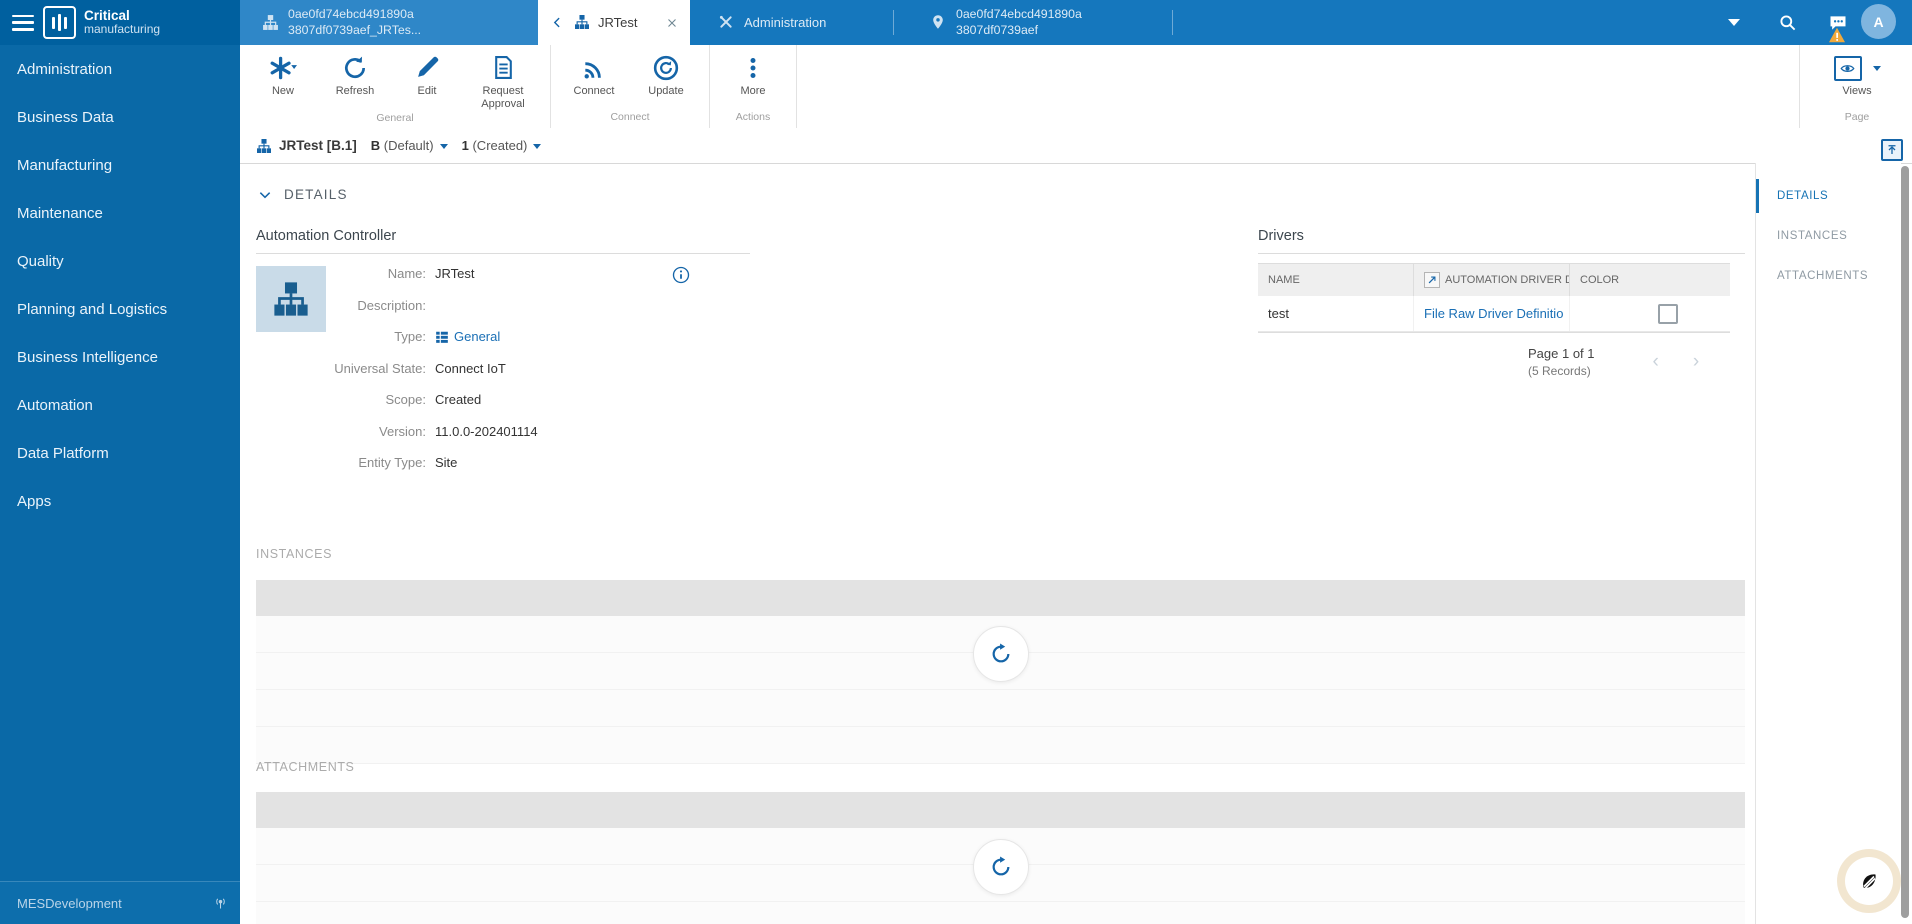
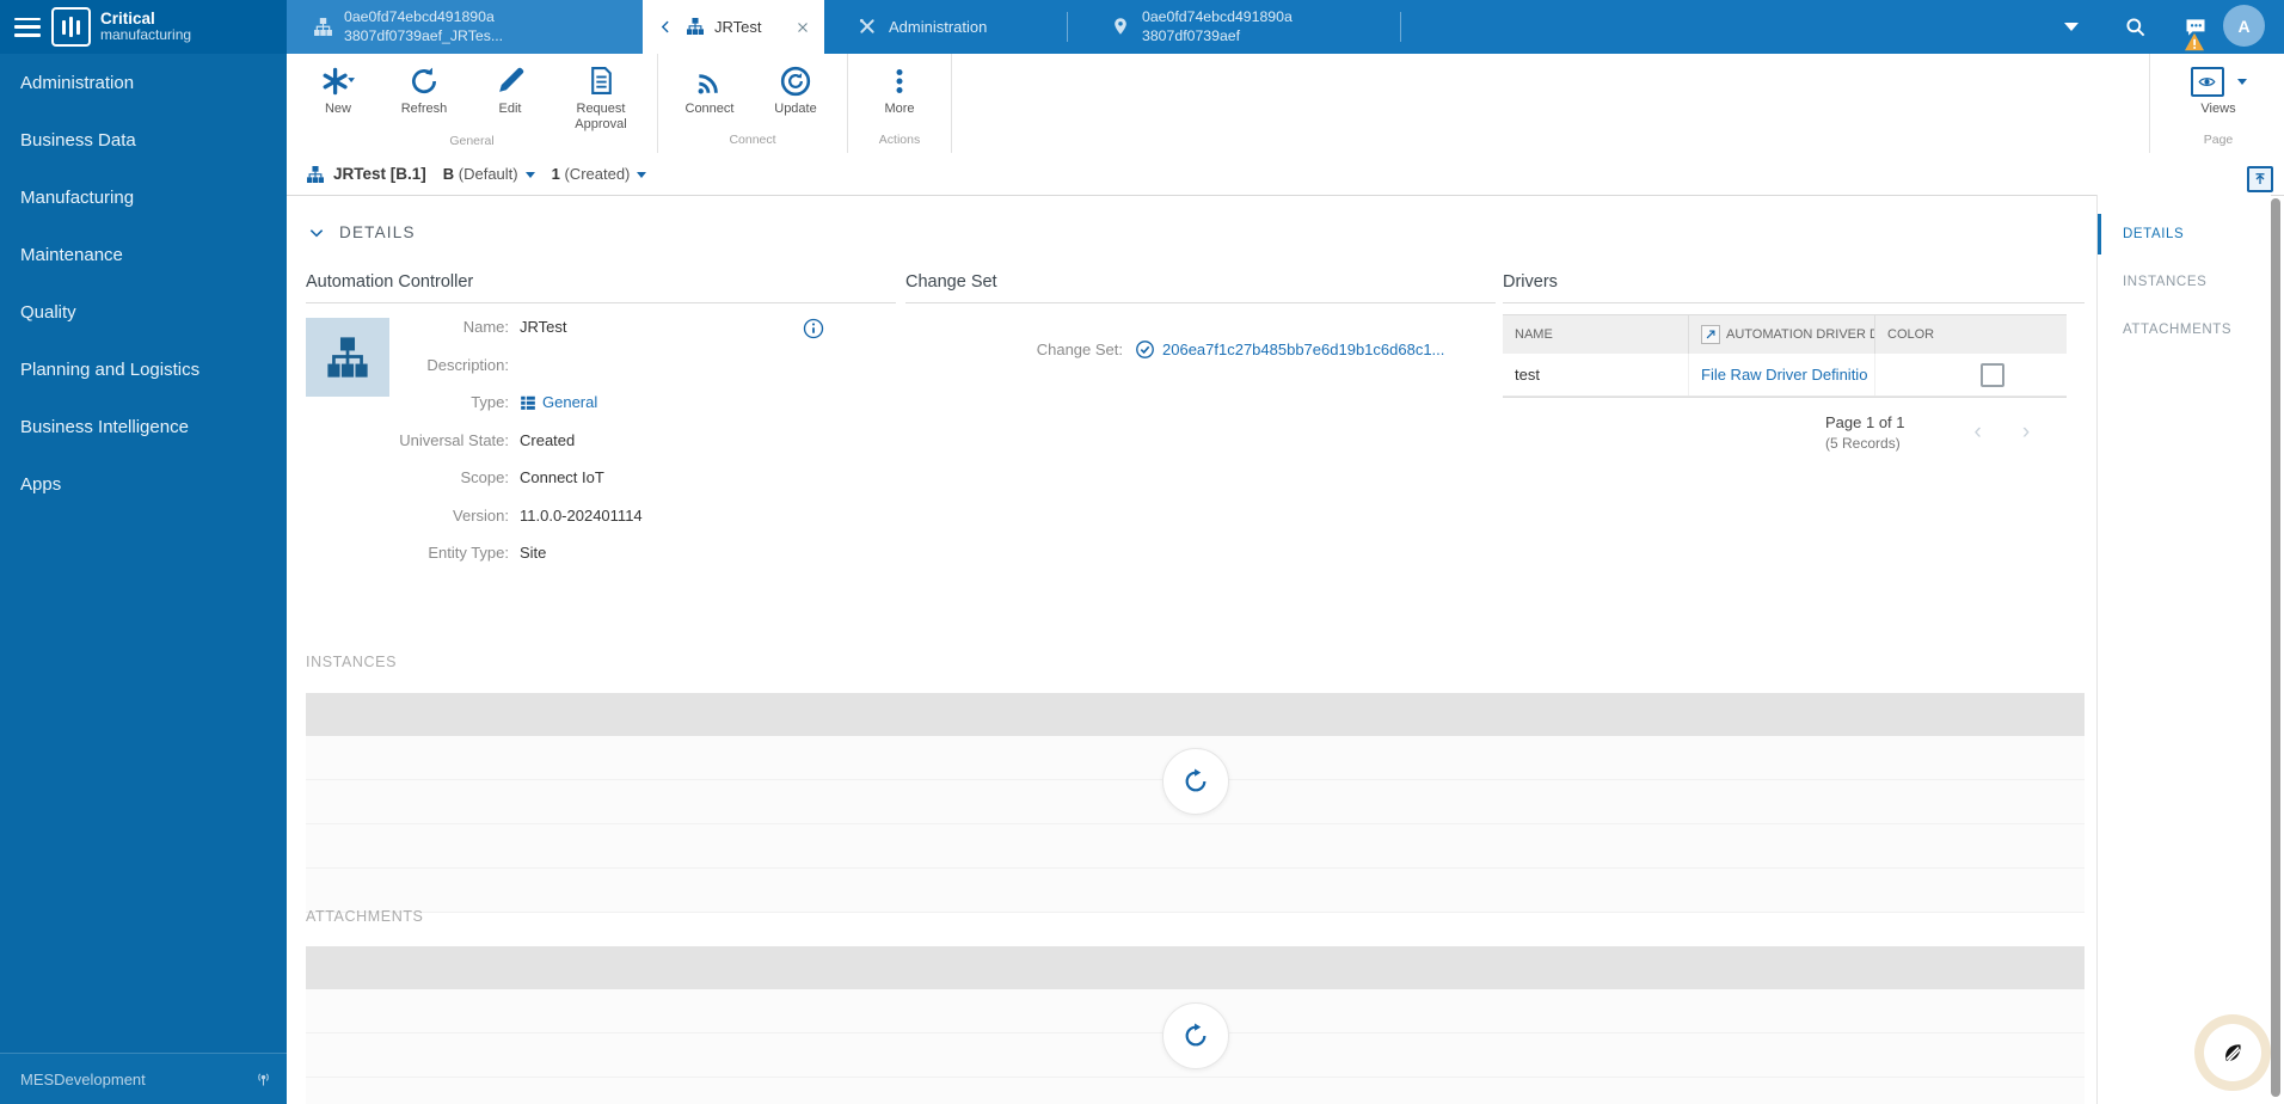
  Critical
  manufacturing
  0ae0fd74ebcd491890a
  3807df0739aef_JRTes...
  JRTest
  Administration
  0ae0fd74ebcd491890a
  3807df0739aef
  A
  New
  Refresh
  Edit
  Request Approval
  General
  Connect
  Update
  Connect
  More
  Actions
  Views
  Page
  JRTest [B.1]
  B (Default)
  1 (Created)
  Administration
  Business Data
  Manufacturing
  Maintenance
  Quality
  Planning and Logistics
  Business Intelligence
- Automation
- Data Platform
  Apps
  MESDevelopment
  DETAILS
  Automation Controller
  Name:
  JRTest
  Description:
  Type:
  General
  Universal State:
- Connect IoT
+ Created
  Scope:
- Created
+ Connect IoT
  Version:
  11.0.0-202401114
  Entity Type:
  Site
+ Change Set
+ Change Set:
+ 206ea7f1c27b485bb7e6d19b1c6d68c1...
  Drivers
  NAME
  AUTOMATION DRIVER D
  COLOR
  test
  File Raw Driver Definitio
  Page 1 of 1
  (5 Records)
  ‹
  ›
  INSTANCES
  ATTACHMENTS
  DETAILS
  INSTANCES
  ATTACHMENTS
